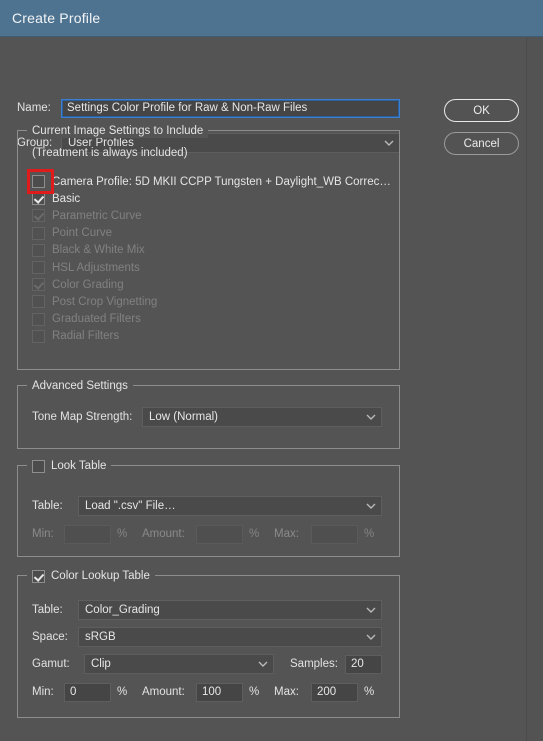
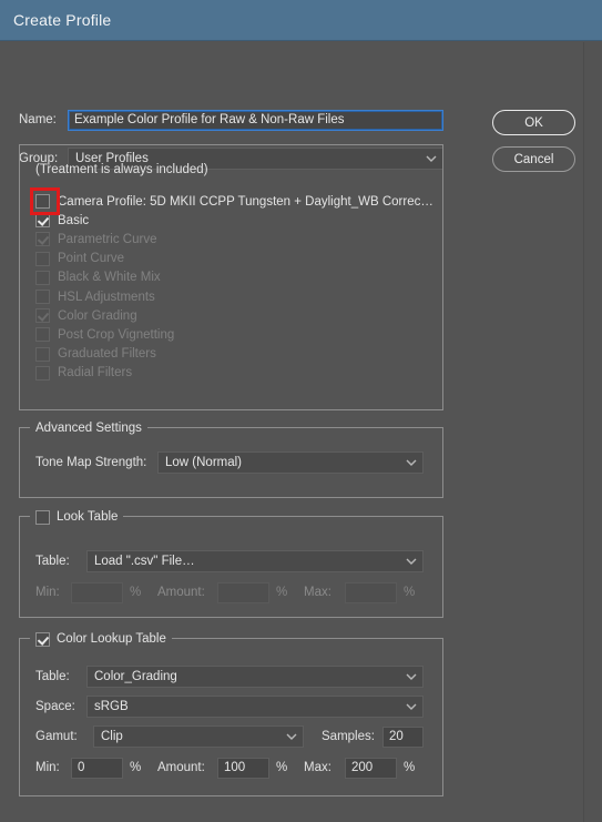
  Create Profile
  Name:
- Settings Color Profile for Raw & Non-Raw Files
+ Example Color Profile for Raw & Non-Raw Files
  Group:
  User Profiles
  OK
  Cancel
- Current Image Settings to Include
  (Treatment is always included)
  Camera Profile: 5D MKII CCPP Tungsten + Daylight_WB Correc…
  Basic
  Parametric Curve
  Point Curve
  Black & White Mix
  HSL Adjustments
  Color Grading
  Post Crop Vignetting
  Graduated Filters
  Radial Filters
  Advanced Settings
  Tone Map Strength:
  Low (Normal)
  Look Table
  Table:
  Load ".csv" File…
  Min:
  %
  Amount:
  %
  Max:
  %
  Color Lookup Table
  Table:
  Color_Grading
  Space:
  sRGB
  Gamut:
  Clip
  Samples:
  20
  Min:
  0
  %
  Amount:
  100
  %
  Max:
  200
  %
